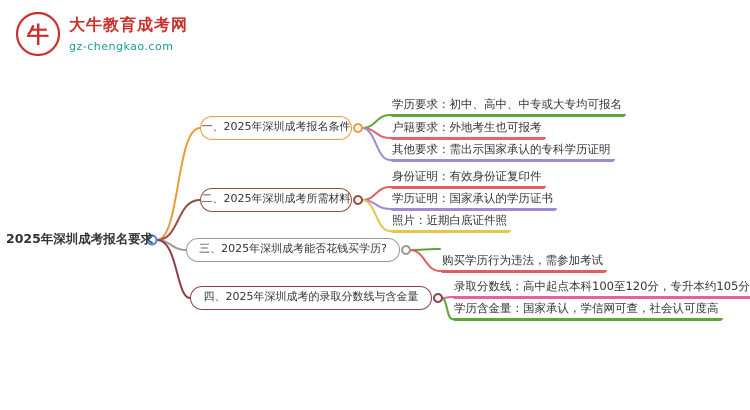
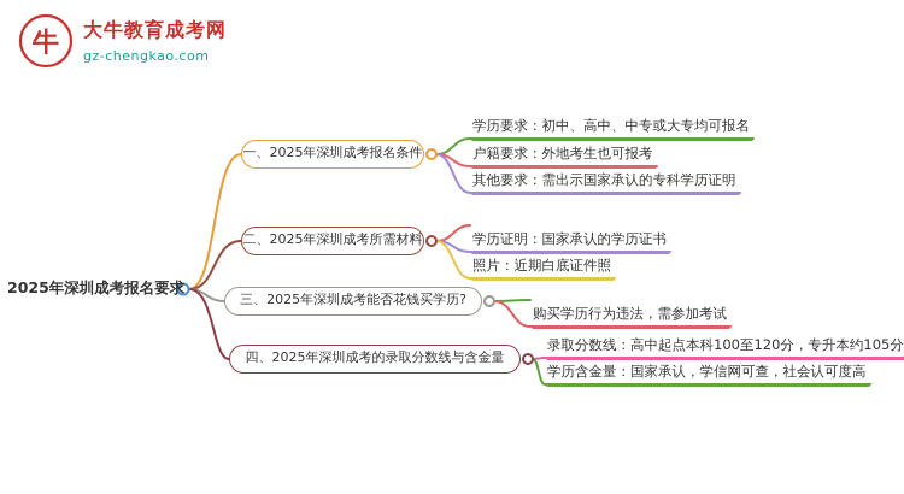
  牛
  大牛教育成考网
  gz-chengkao.com
  2025年深圳成考报名要求
  一、2025年深圳成考报名条件
  二、2025年深圳成考所需材料
  三、2025年深圳成考能否花钱买学历?
  四、2025年深圳成考的录取分数线与含金量
  学历要求：初中、高中、中专或大专均可报名
  户籍要求：外地考生也可报考
  其他要求：需出示国家承认的专科学历证明
- 身份证明：有效身份证复印件
  学历证明：国家承认的学历证书
  照片：近期白底证件照
  购买学历行为违法，需参加考试
  录取分数线：高中起点本科100至120分，专升本约105分
  学历含金量：国家承认，学信网可查，社会认可度高
